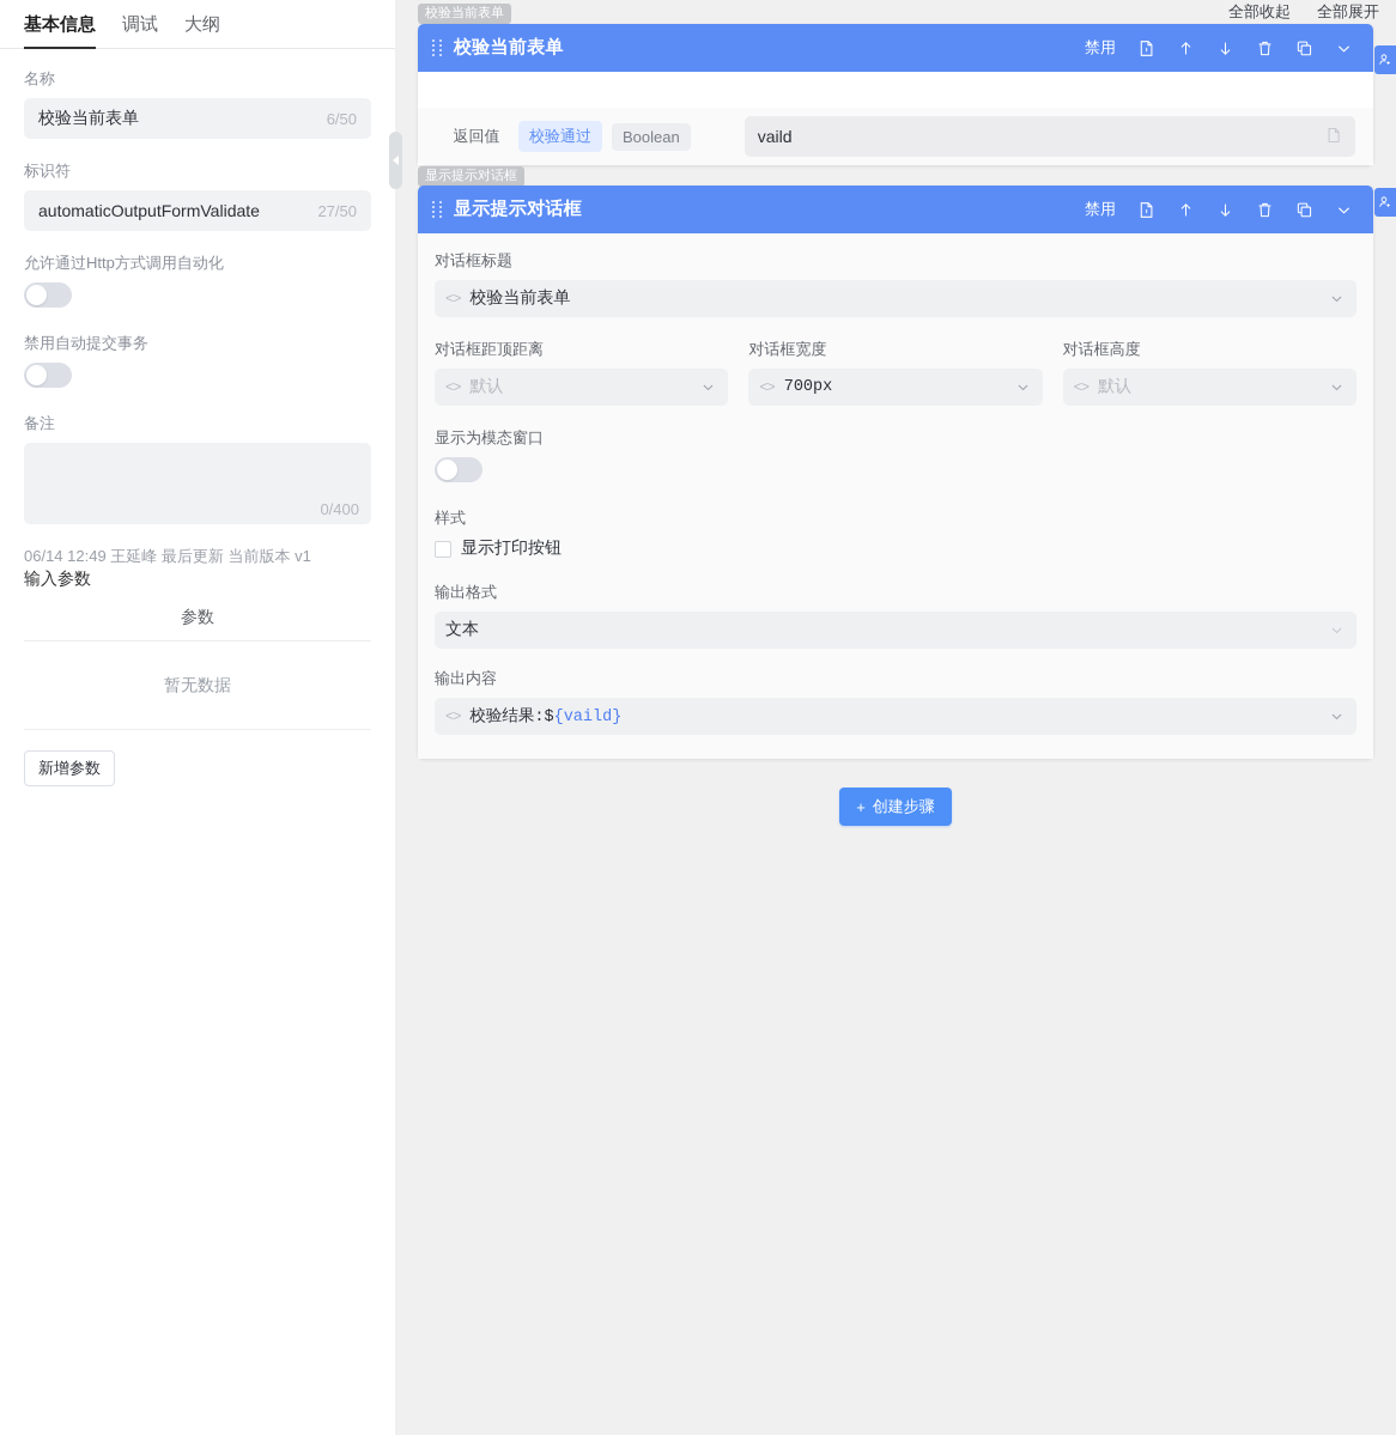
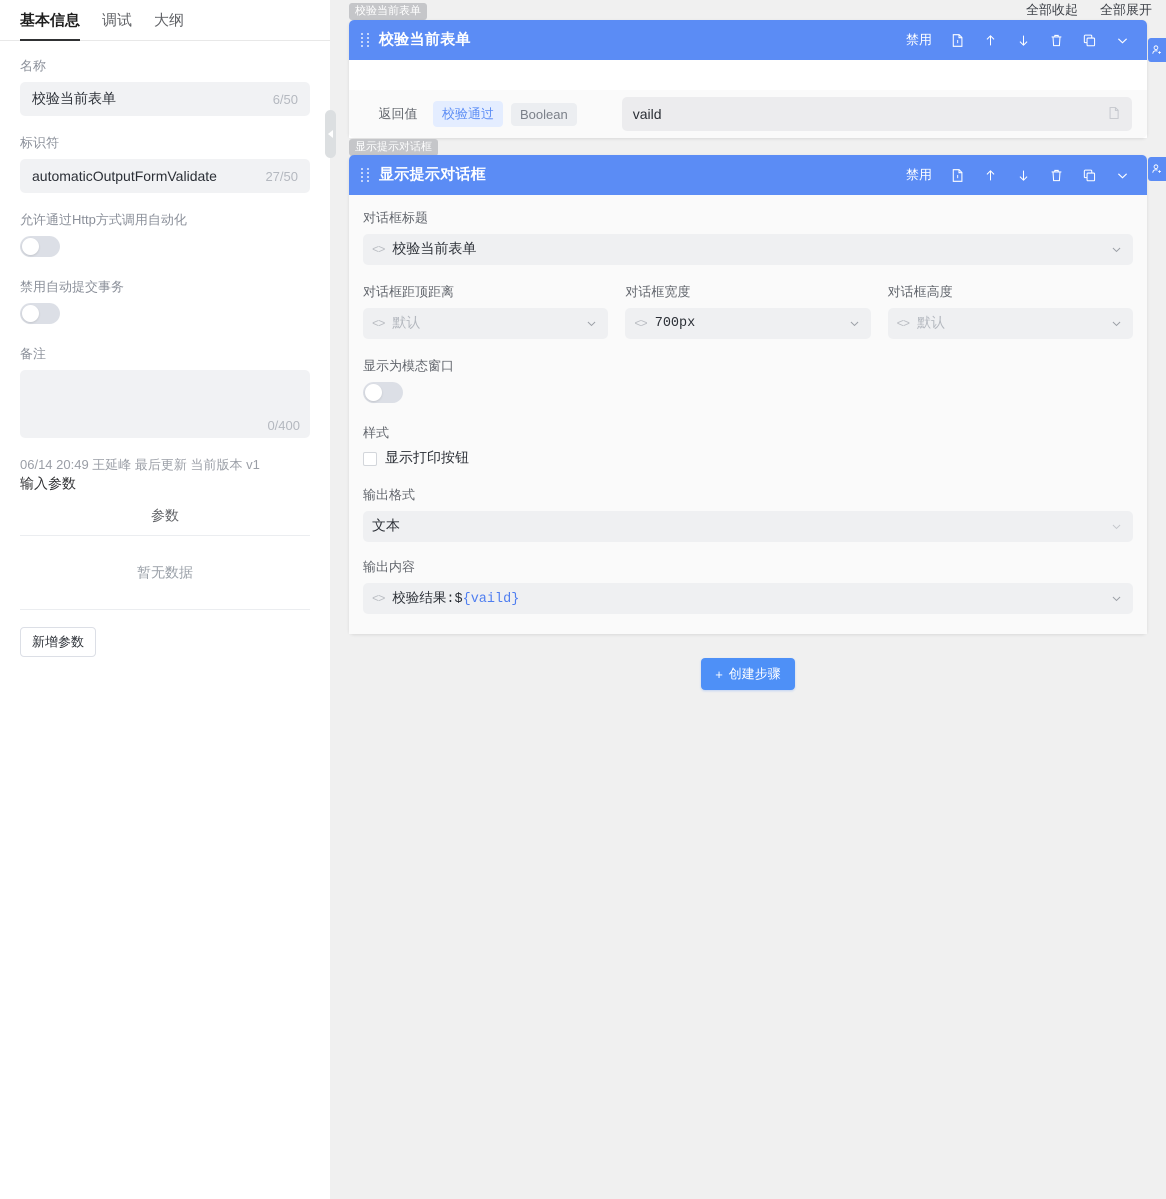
  基本信息
  调试
  大纲
  名称
  校验当前表单
  6/50
  标识符
  automaticOutputFormValidate
  27/50
  允许通过Http方式调用自动化
  禁用自动提交事务
  备注
  0/400
- 06/14 12:49 王延峰 最后更新 当前版本 v1
+ 06/14 20:49 王延峰 最后更新 当前版本 v1
  输入参数
  参数
  暂无数据
  新增参数
  校验当前表单
  全部收起
  全部展开
  校验当前表单
  禁用
  返回值
  校验通过
  Boolean
  vaild
  显示提示对话框
  显示提示对话框
  禁用
  对话框标题
  <>
  校验当前表单
  对话框距顶距离
  <>
  默认
  对话框宽度
  <>
  700px
  对话框高度
  <>
  默认
  显示为模态窗口
  样式
  显示打印按钮
  输出格式
  文本
  输出内容
  <>
  校验结果:${vaild}
  +
  创建步骤
